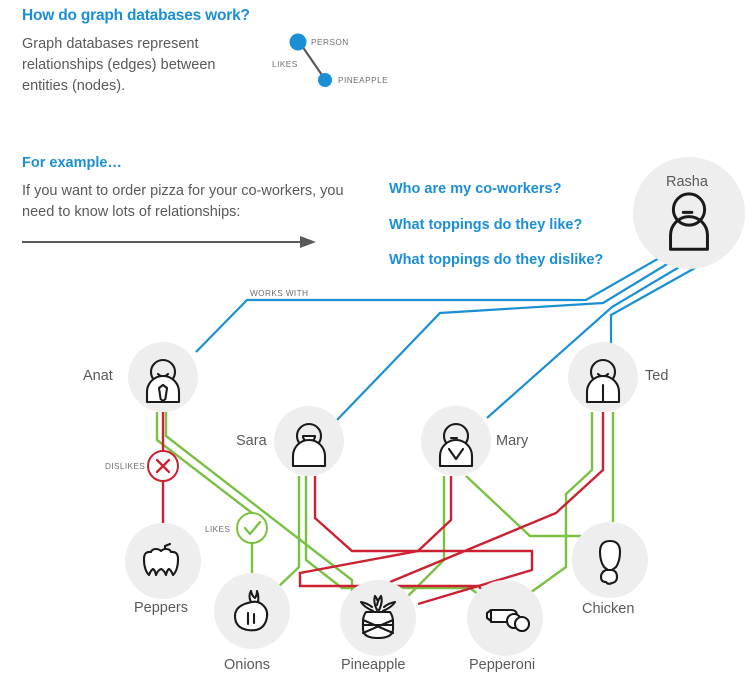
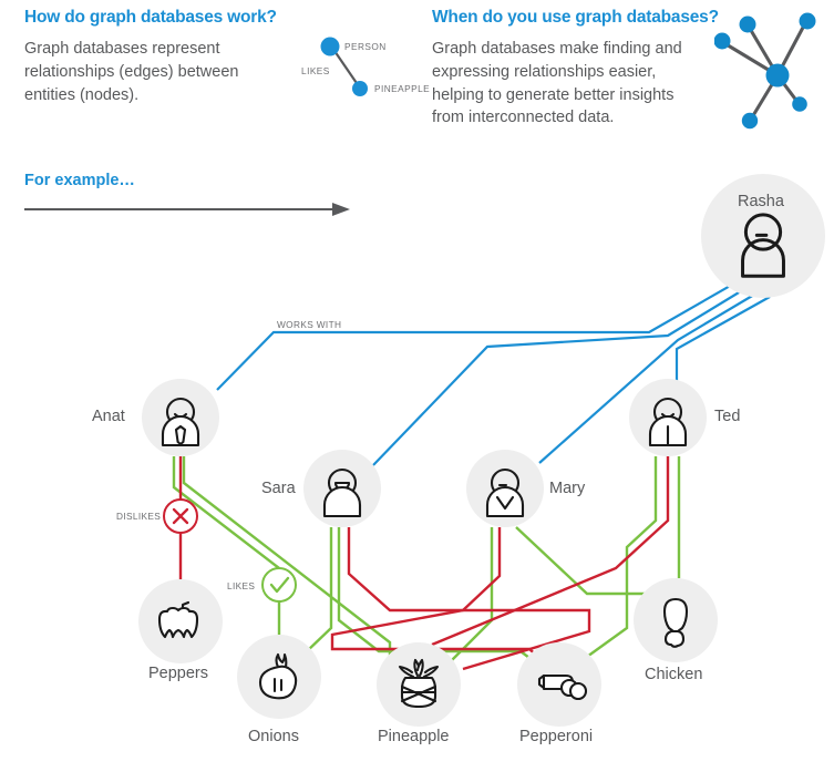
  How do graph databases work?
  Graph databases represent relationships (edges) between entities (nodes).
  PERSON
  PINEAPPLE
  LIKES
+ When do you use graph databases?
+ Graph databases make finding and expressing relationships easier, helping to generate better insights from interconnected data.
  For example…
- If you want to order pizza for your co-workers, you need to know lots of relationships:
- Who are my co-workers?
- What toppings do they like?
- What toppings do they dislike?
  Rasha
  Anat
  Sara
  Mary
  Ted
  Peppers
  Onions
  Pineapple
  Pepperoni
  Chicken
  WORKS WITH
  DISLIKES
  LIKES
